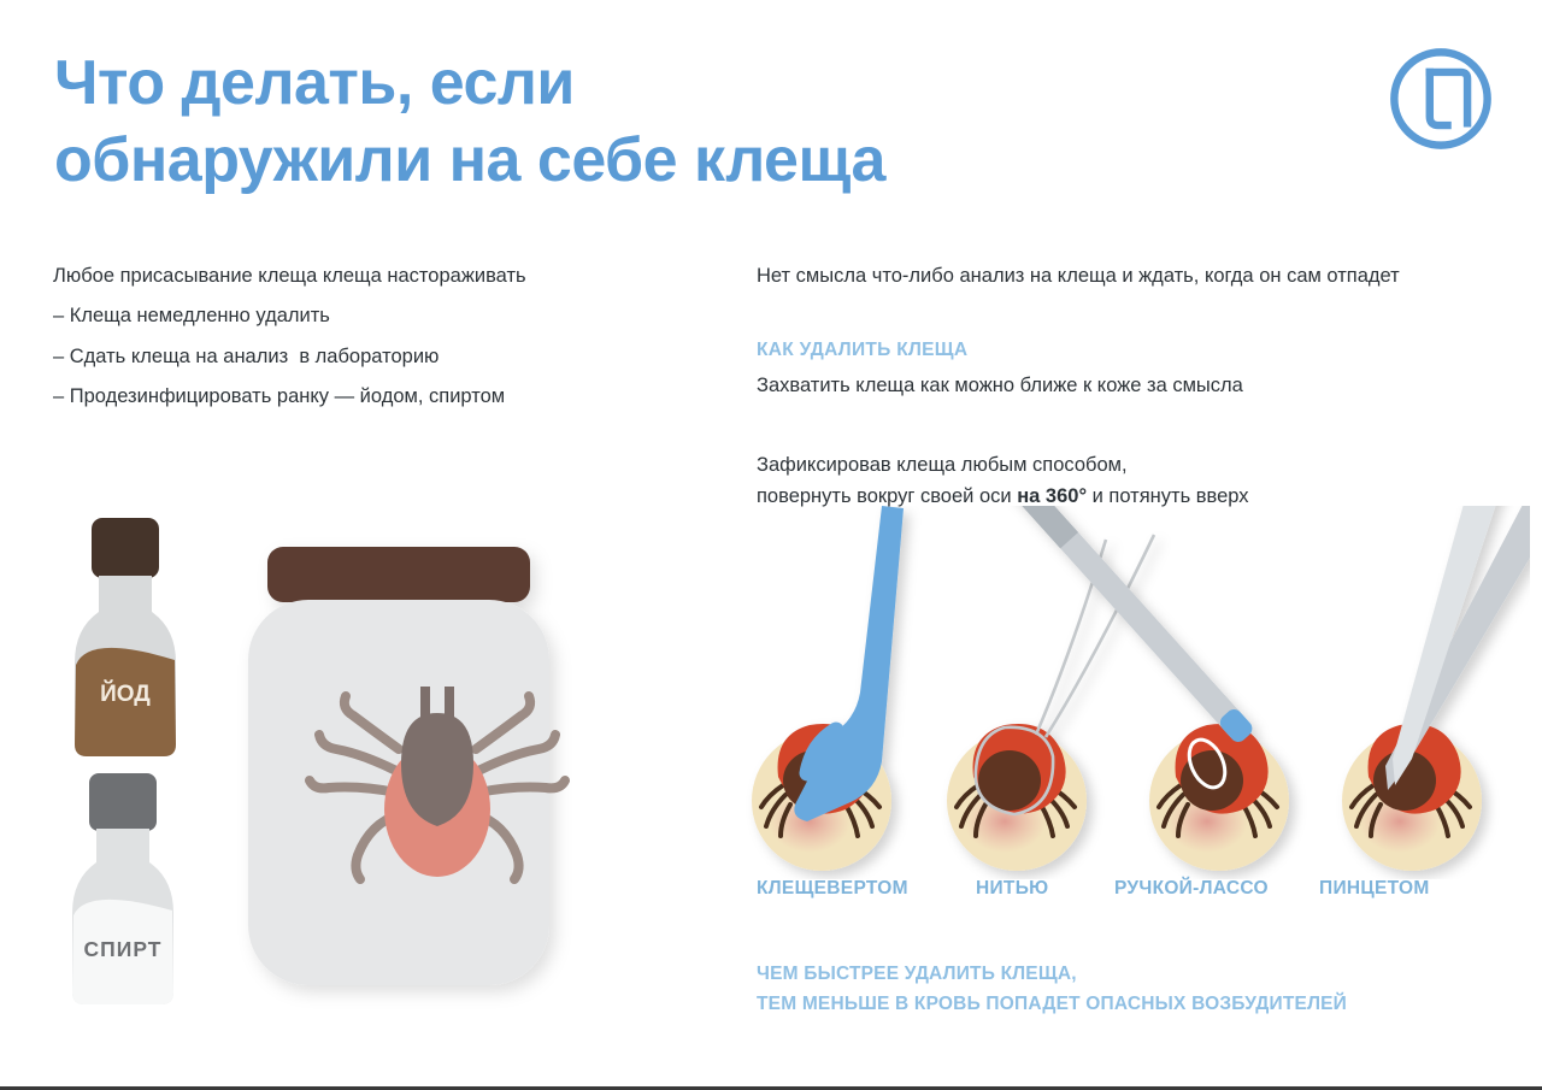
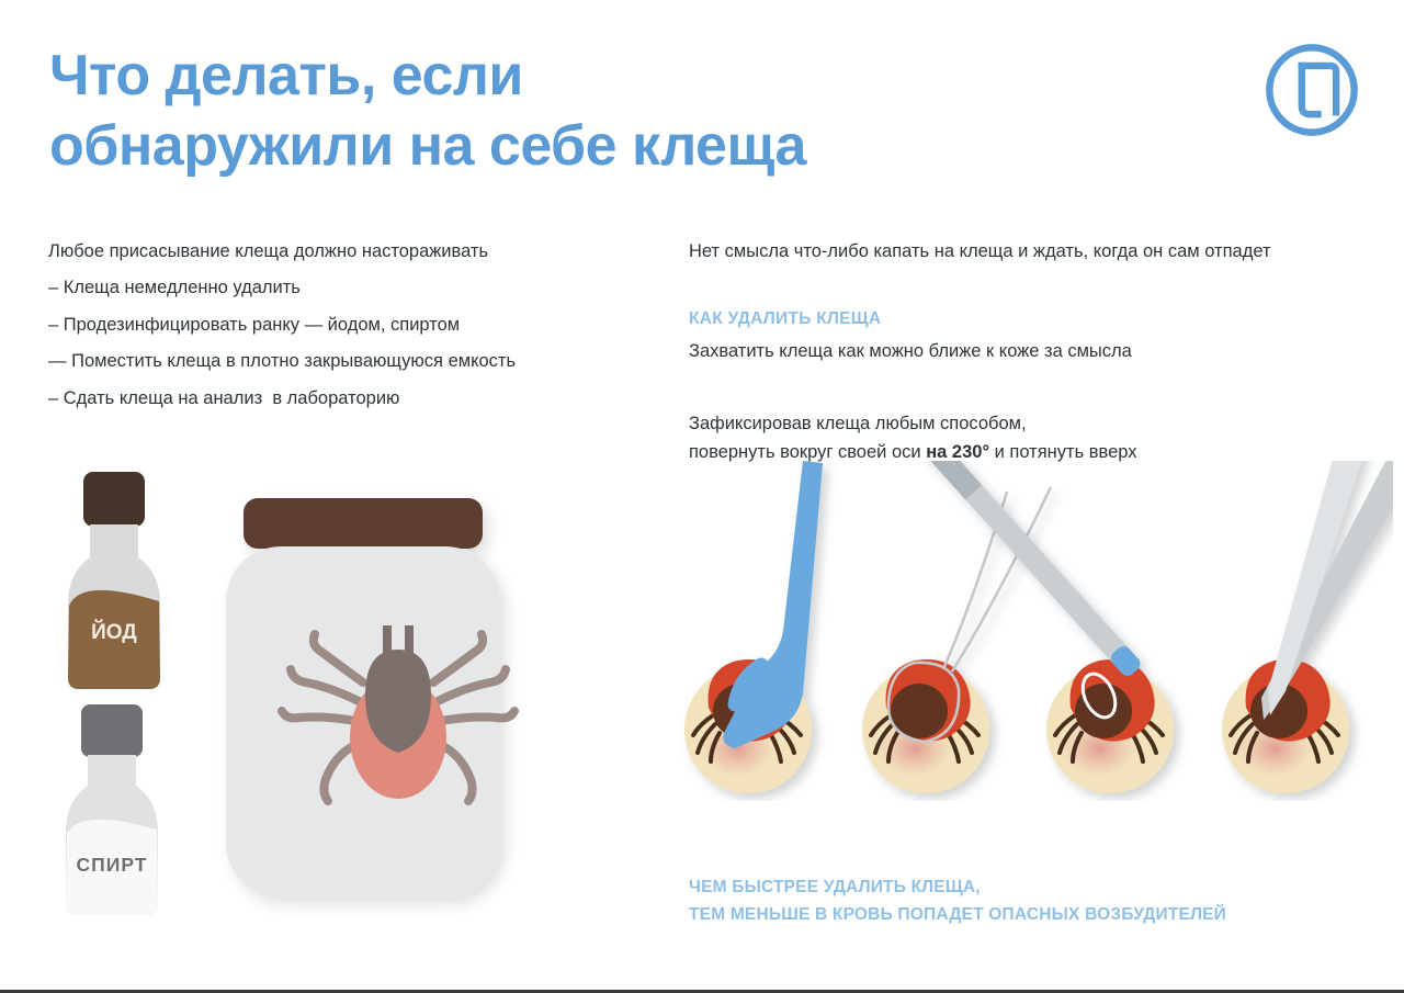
  Что делать, если
  обнаружили на себе клеща
- Любое присасывание клеща клеща настораживать
+ Любое присасывание клеща должно настораживать
  – Клеща немедленно удалить
- – Сдать клеща на анализ в лабораторию
+ – Продезинфицировать ранку — йодом, спиртом
+ — Поместить клеща в плотно закрывающуюся емкость
- – Продезинфицировать ранку — йодом, спиртом
+ – Сдать клеща на анализ в лабораторию
- Нет смысла что-либо анализ на клеща и ждать, когда он сам отпадет
+ Нет смысла что-либо капать на клеща и ждать, когда он сам отпадет
  КАК УДАЛИТЬ КЛЕЩА
  Захватить клеща как можно ближе к коже за смысла
  Зафиксировав клеща любым способом,
- повернуть вокруг своей оси на 360° и потянуть вверх
+ повернуть вокруг своей оси на 230° и потянуть вверх
  ЙОД
  СПИРТ
- КЛЕЩЕВЕРТОМ
- НИТЬЮ
- РУЧКОЙ-ЛАССО
- ПИНЦЕТОМ
  ЧЕМ БЫСТРЕЕ УДАЛИТЬ КЛЕЩА,
  ТЕМ МЕНЬШЕ В КРОВЬ ПОПАДЕТ ОПАСНЫХ ВОЗБУДИТЕЛЕЙ
